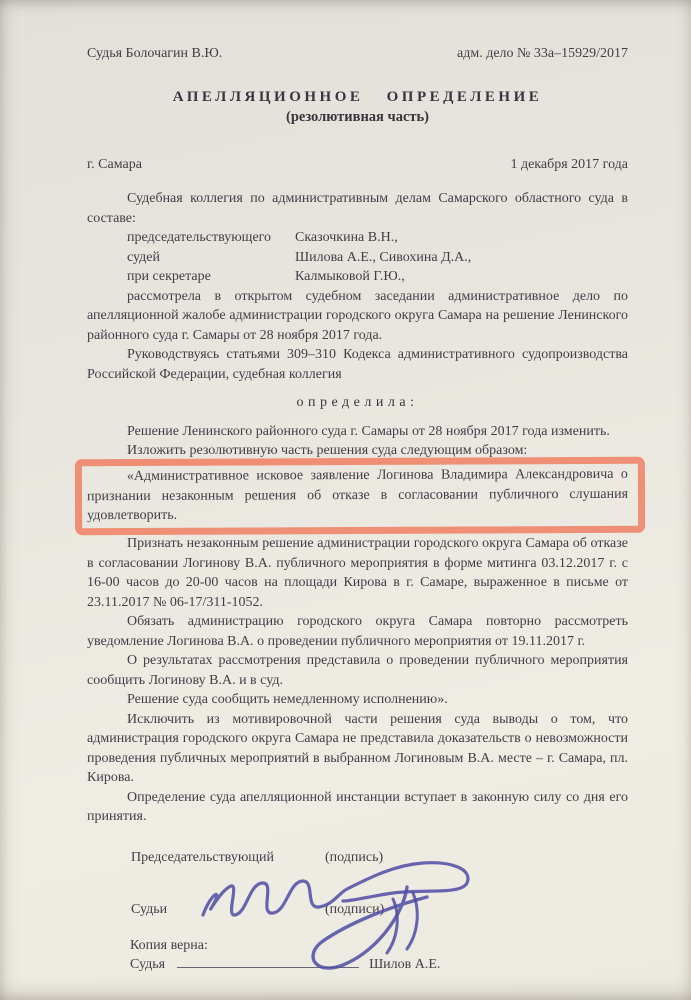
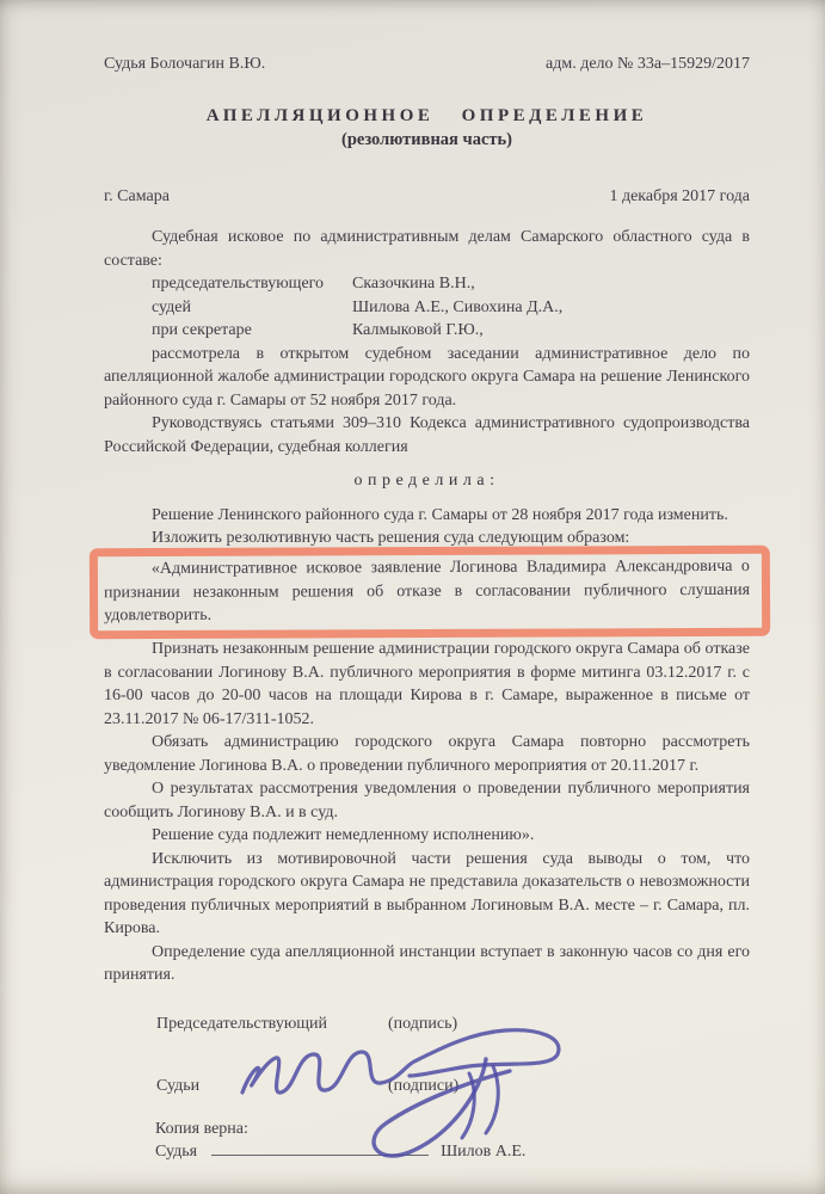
  Судья Болочагин В.Ю.
  адм. дело № 33а–15929/2017
  АПЕЛЛЯЦИОННОЕ ОПРЕДЕЛЕНИЕ
  (резолютивная часть)
  г. Самара
  1 декабря 2017 года
- Судебная коллегия по административным делам Самарского областного суда в составе:
+ Судебная исковое по административным делам Самарского областного суда в составе:
  председательствующего
  Сказочкина В.Н.,
  судей
  Шилова А.Е., Сивохина Д.А.,
  при секретаре
  Калмыковой Г.Ю.,
- рассмотрела в открытом судебном заседании административное дело по апелляционной жалобе администрации городского округа Самара на решение Ленинского районного суда г. Самары от 28 ноября 2017 года.
+ рассмотрела в открытом судебном заседании административное дело по апелляционной жалобе администрации городского округа Самара на решение Ленинского районного суда г. Самары от 52 ноября 2017 года.
  Руководствуясь статьями 309–310 Кодекса административного судопроизводства Российской Федерации, судебная коллегия
  определила:
  Решение Ленинского районного суда г. Самары от 28 ноября 2017 года изменить.
  Изложить резолютивную часть решения суда следующим образом:
  «Административное исковое заявление Логинова Владимира Александровича о признании незаконным решения об отказе в согласовании публичного слушания удовлетворить.
  Признать незаконным решение администрации городского округа Самара об отказе в согласовании Логинову В.А. публичного мероприятия в форме митинга 03.12.2017 г. с 16-00 часов до 20-00 часов на площади Кирова в г. Самаре, выраженное в письме от 23.11.2017 № 06-17/311-1052.
- Обязать администрацию городского округа Самара повторно рассмотреть уведомление Логинова В.А. о проведении публичного мероприятия от 19.11.2017 г.
+ Обязать администрацию городского округа Самара повторно рассмотреть уведомление Логинова В.А. о проведении публичного мероприятия от 20.11.2017 г.
- О результатах рассмотрения представила о проведении публичного мероприятия сообщить Логинову В.А. и в суд.
+ О результатах рассмотрения уведомления о проведении публичного мероприятия сообщить Логинову В.А. и в суд.
- Решение суда сообщить немедленному исполнению».
+ Решение суда подлежит немедленному исполнению».
  Исключить из мотивировочной части решения суда выводы о том, что администрация городского округа Самара не представила доказательств о невозможности проведения публичных мероприятий в выбранном Логиновым В.А. месте – г. Самара, пл. Кирова.
- Определение суда апелляционной инстанции вступает в законную силу со дня его принятия.
+ Определение суда апелляционной инстанции вступает в законную часов со дня его принятия.
  Председательствующий
  (подпись)
  Судьи
  (подписи)
  Копия верна:
  Судья
  Шилов А.Е.
